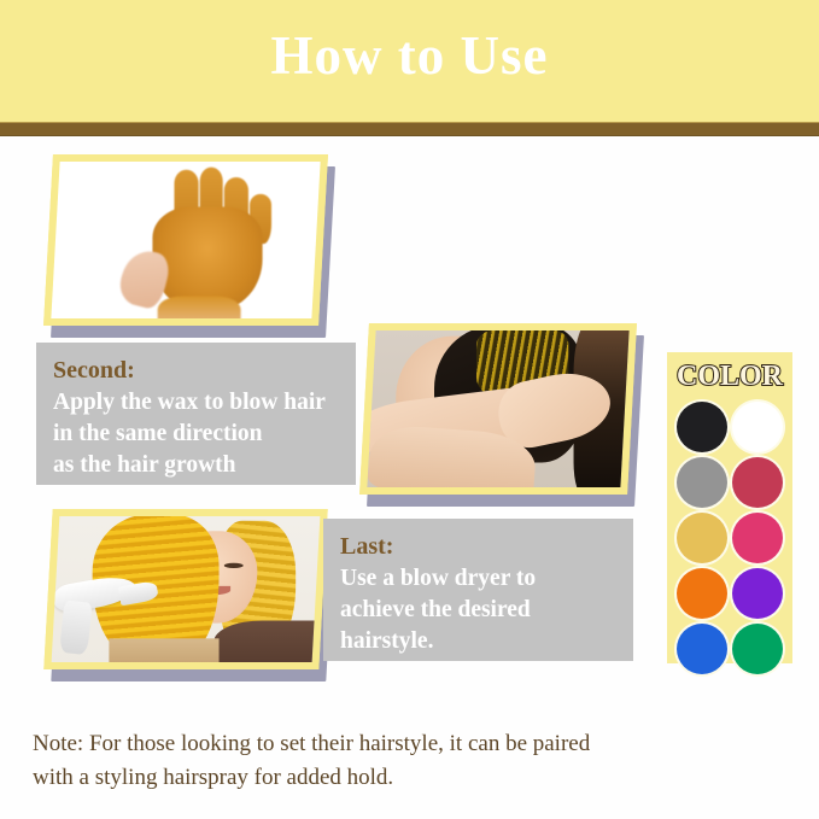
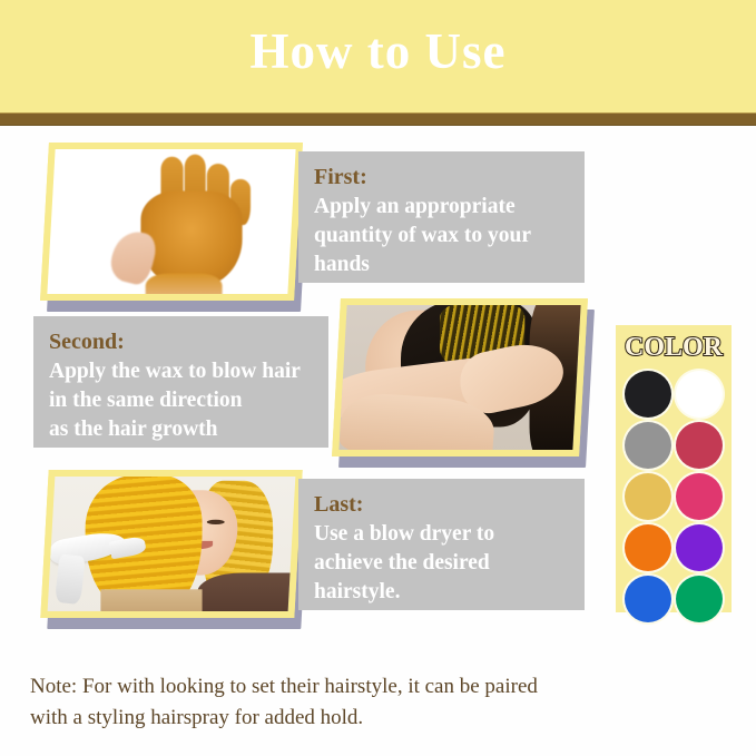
  How to Use
+ First:
+ Apply an appropriate
+ quantity of wax to your
+ hands
  Second:
  Apply the wax to blow hair
  in the same direction
  as the hair growth
  COLOR
  Last:
  Use a blow dryer to
  achieve the desired
  hairstyle.
- Note: For those looking to set their hairstyle, it can be paired
+ Note: For with looking to set their hairstyle, it can be paired
  with a styling hairspray for added hold.
